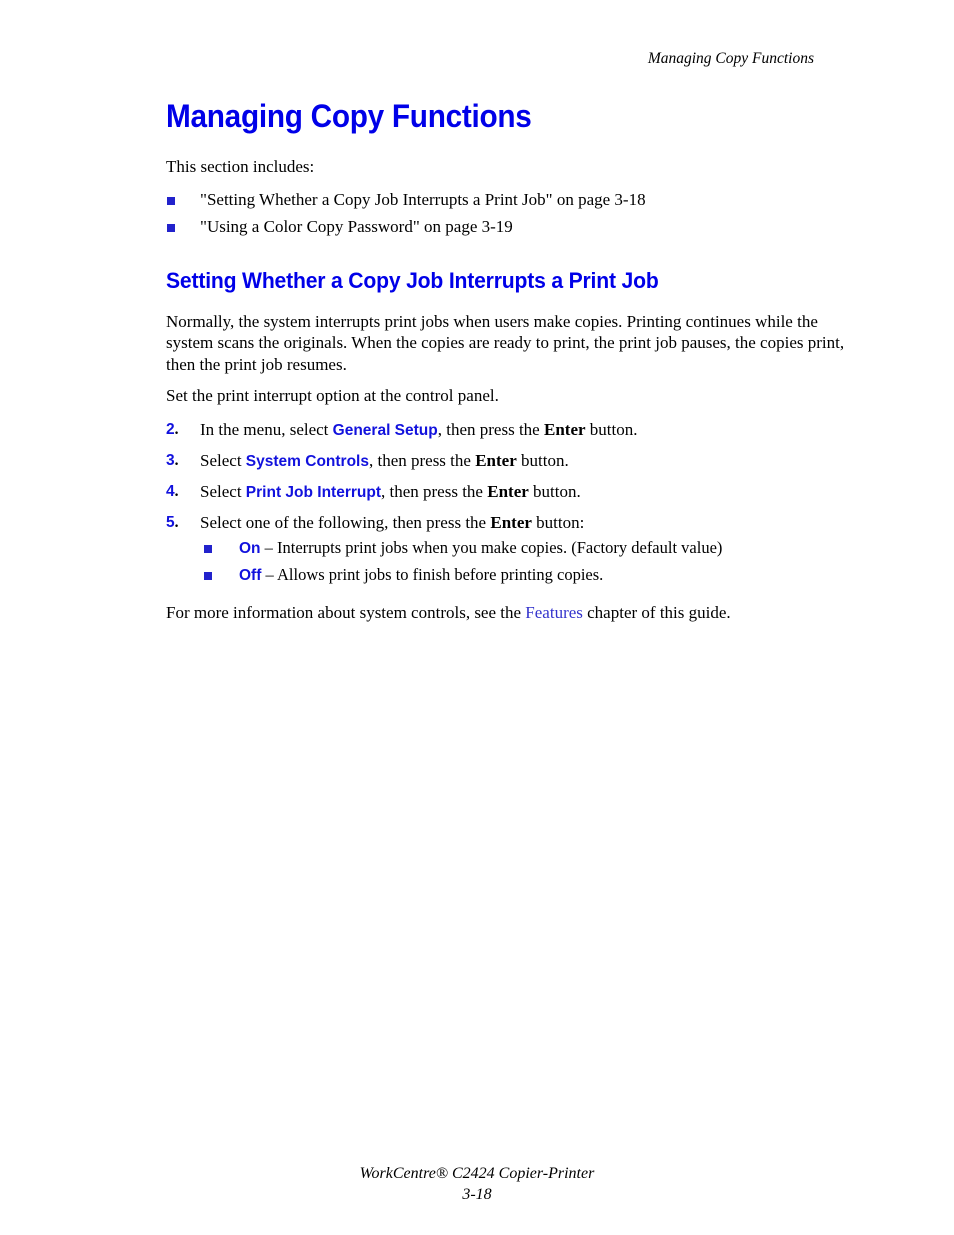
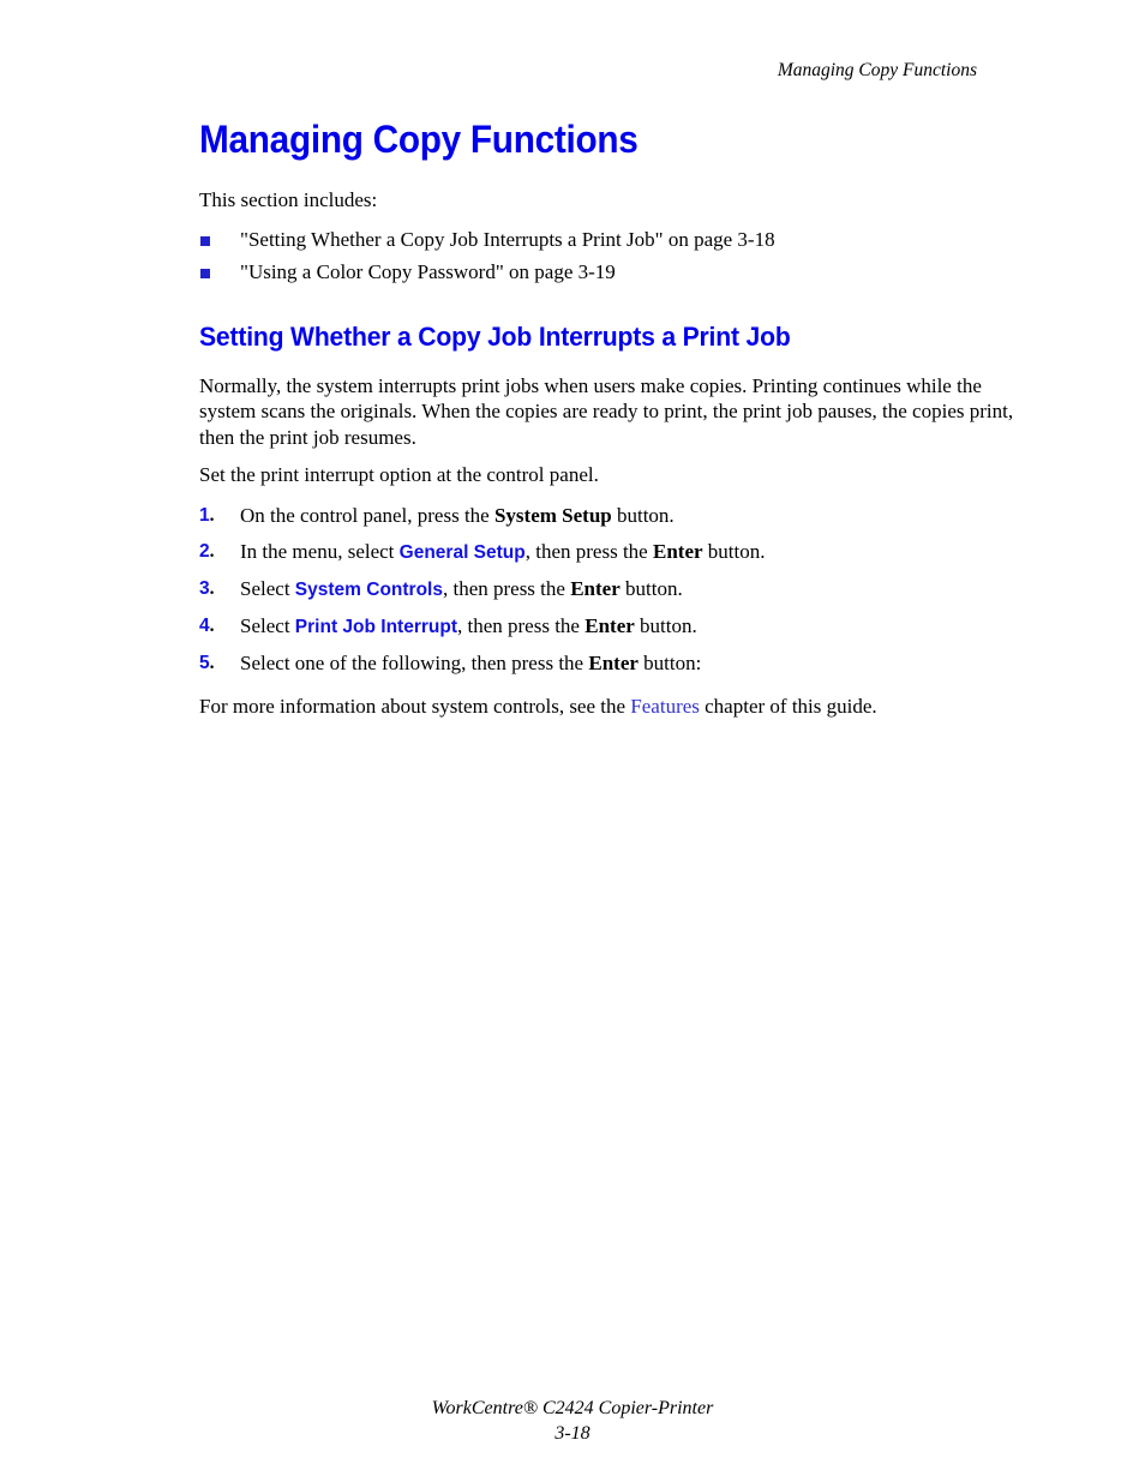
  Managing Copy Functions
  Managing Copy Functions
  This section includes:
  "Setting Whether a Copy Job Interrupts a Print Job" on page 3-18
  "Using a Color Copy Password" on page 3-19
  Setting Whether a Copy Job Interrupts a Print Job
  Normally, the system interrupts print jobs when users make copies. Printing continues while the system scans the originals. When the copies are ready to print, the print job pauses, the copies print, then the print job resumes.
  Set the print interrupt option at the control panel.
+ 1.
+ On the control panel, press the System Setup button.
  2.
  In the menu, select General Setup, then press the Enter button.
  3.
  Select System Controls, then press the Enter button.
  4.
  Select Print Job Interrupt, then press the Enter button.
  5.
  Select one of the following, then press the Enter button:
- On – Interrupts print jobs when you make copies. (Factory default value)
- Off – Allows print jobs to finish before printing copies.
  For more information about system controls, see the Features chapter of this guide.
  WorkCentre® C2424 Copier-Printer
  3-18
